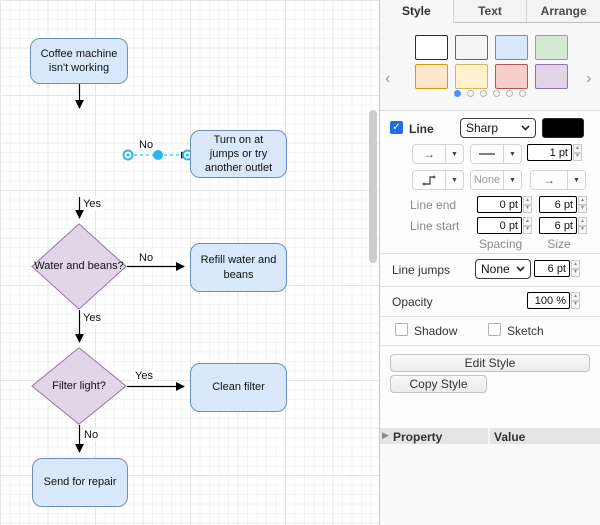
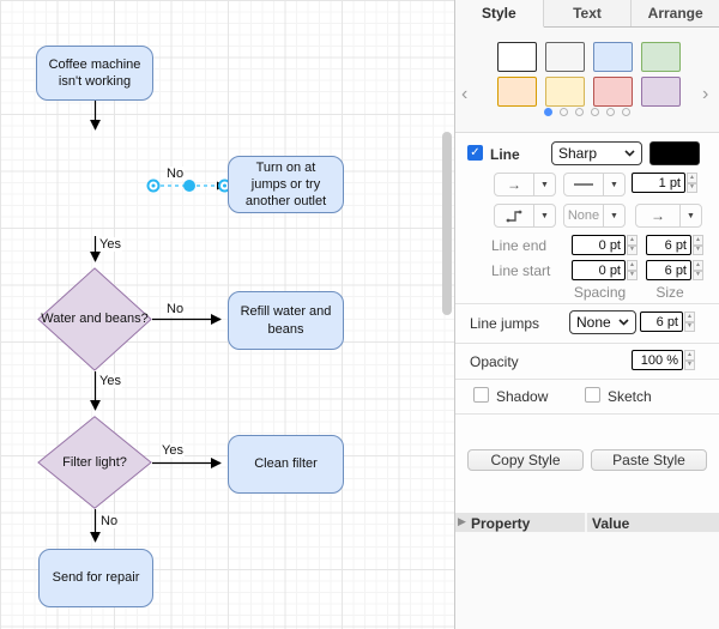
  Coffee machine isn't working
  Turn on at jumps or try another outlet
  Water and beans?
  Refill water and beans
  Filter light?
  Clean filter
  Send for repair
  No
  Yes
  No
  Yes
  Yes
  No
  Style
  Text
  Arrange
  ‹
  ›
  ✓
  Line
  Sharp
  →
  1 pt
  None
  →
  Line end
  0 pt
  6 pt
  Line start
  0 pt
  6 pt
  Spacing
  Size
  Line jumps
  None
  6 pt
  Opacity
  100 %
  Shadow
  Sketch
- Edit Style
  Copy Style
+ Paste Style
  ▶
  Property
  Value
